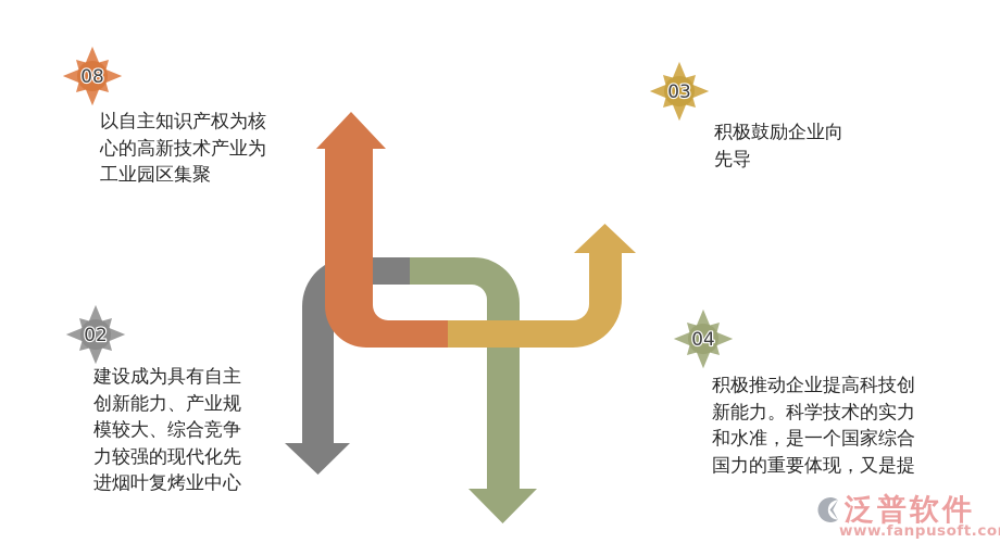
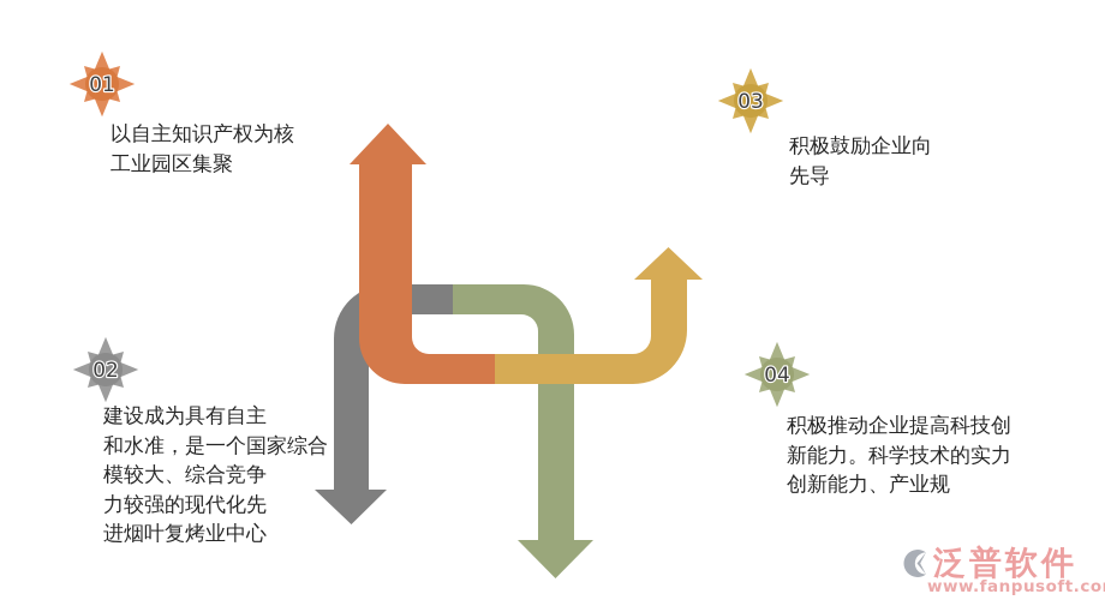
- 08
+ 01
  以自主知识产权为核
- 心的高新技术产业为
  工业园区集聚
  02
  建设成为具有自主
- 创新能力、产业规
+ 和水准，是一个国家综合
  模较大、综合竞争
  力较强的现代化先
  进烟叶复烤业中心
  03
  积极鼓励企业向
  先导
  04
  积极推动企业提高科技创
  新能力。科学技术的实力
- 和水准，是一个国家综合
+ 创新能力、产业规
- 国力的重要体现，又是提
  泛普软件
  www.fanpusoft.co
